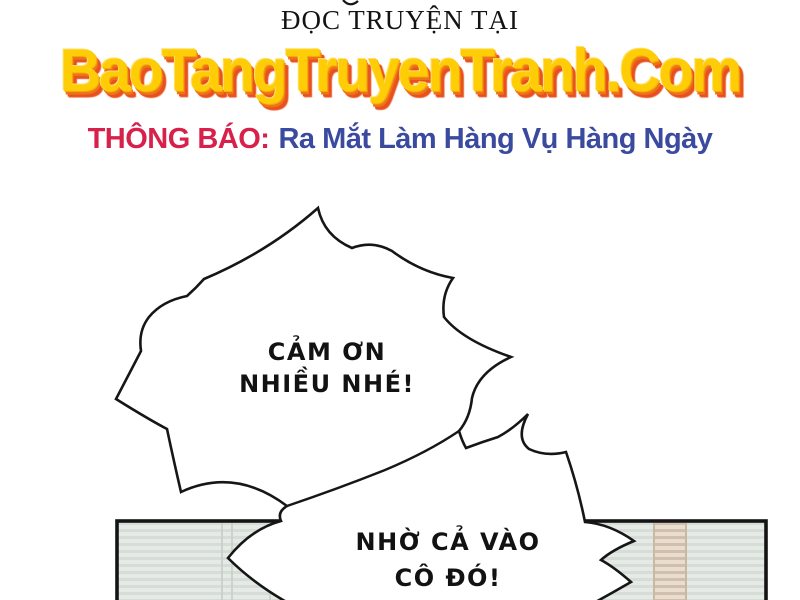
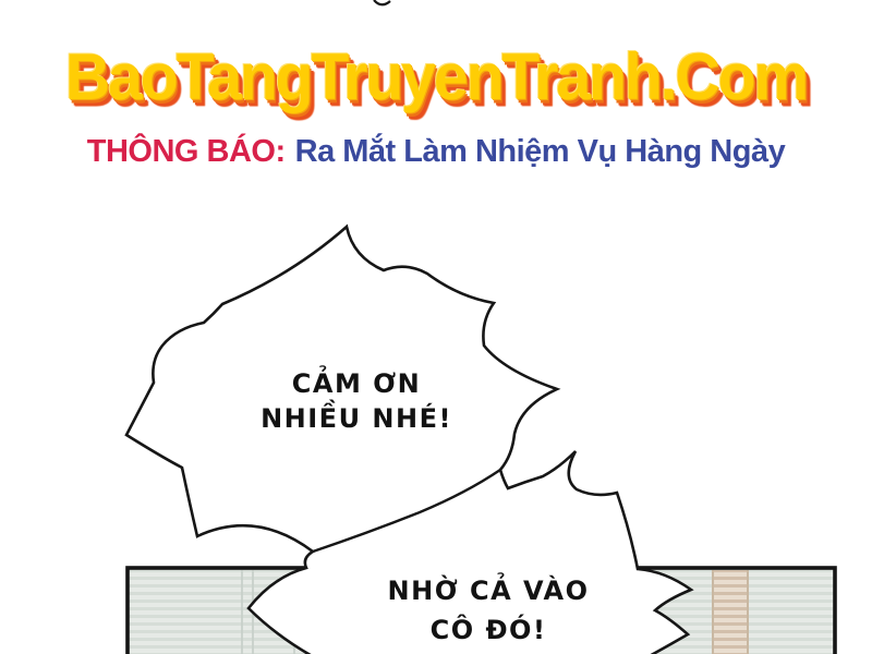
- ĐỌC TRUYỆN TẠI
  BaoTangTruyenTranh.Com
- THÔNG BÁO: Ra Mắt Làm Hàng Vụ Hàng Ngày
+ THÔNG BÁO: Ra Mắt Làm Nhiệm Vụ Hàng Ngày
  CẢM ƠN
  NHIỀU NHÉ!
  NHỜ CẢ VÀO
  CÔ ĐÓ!
